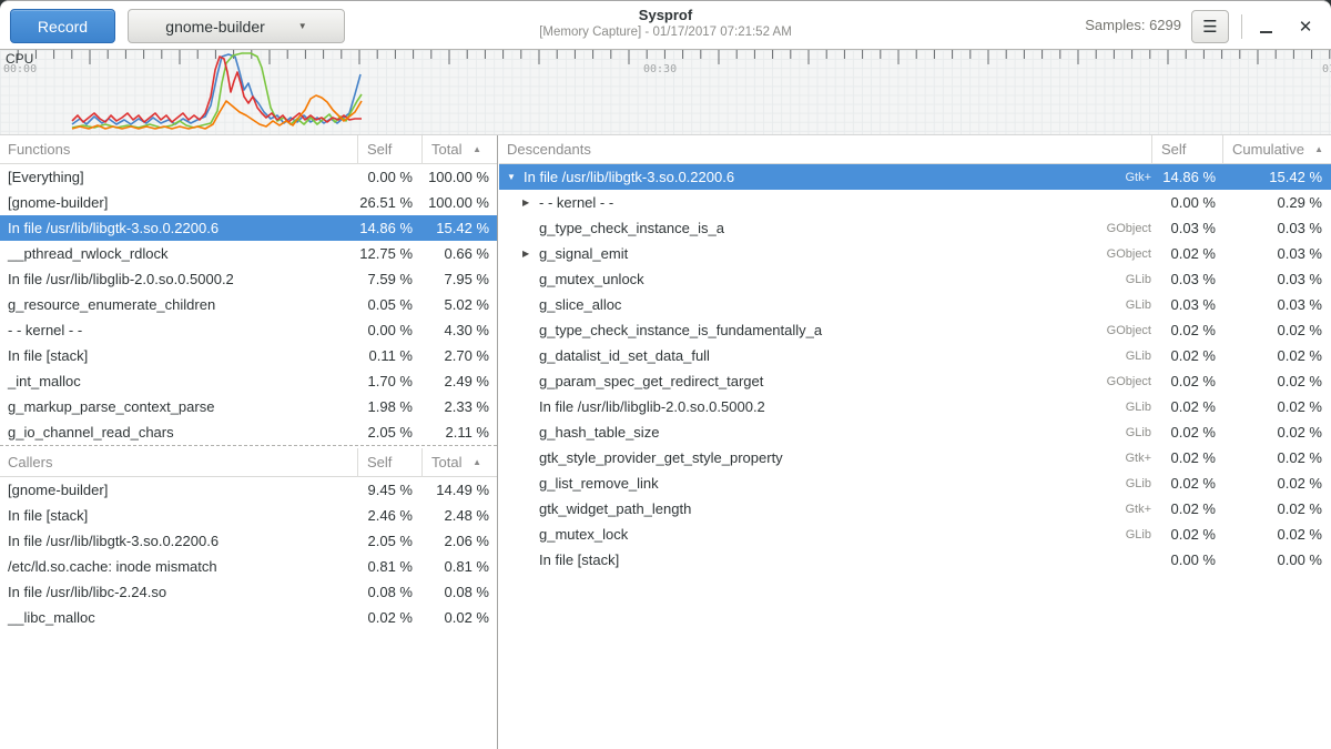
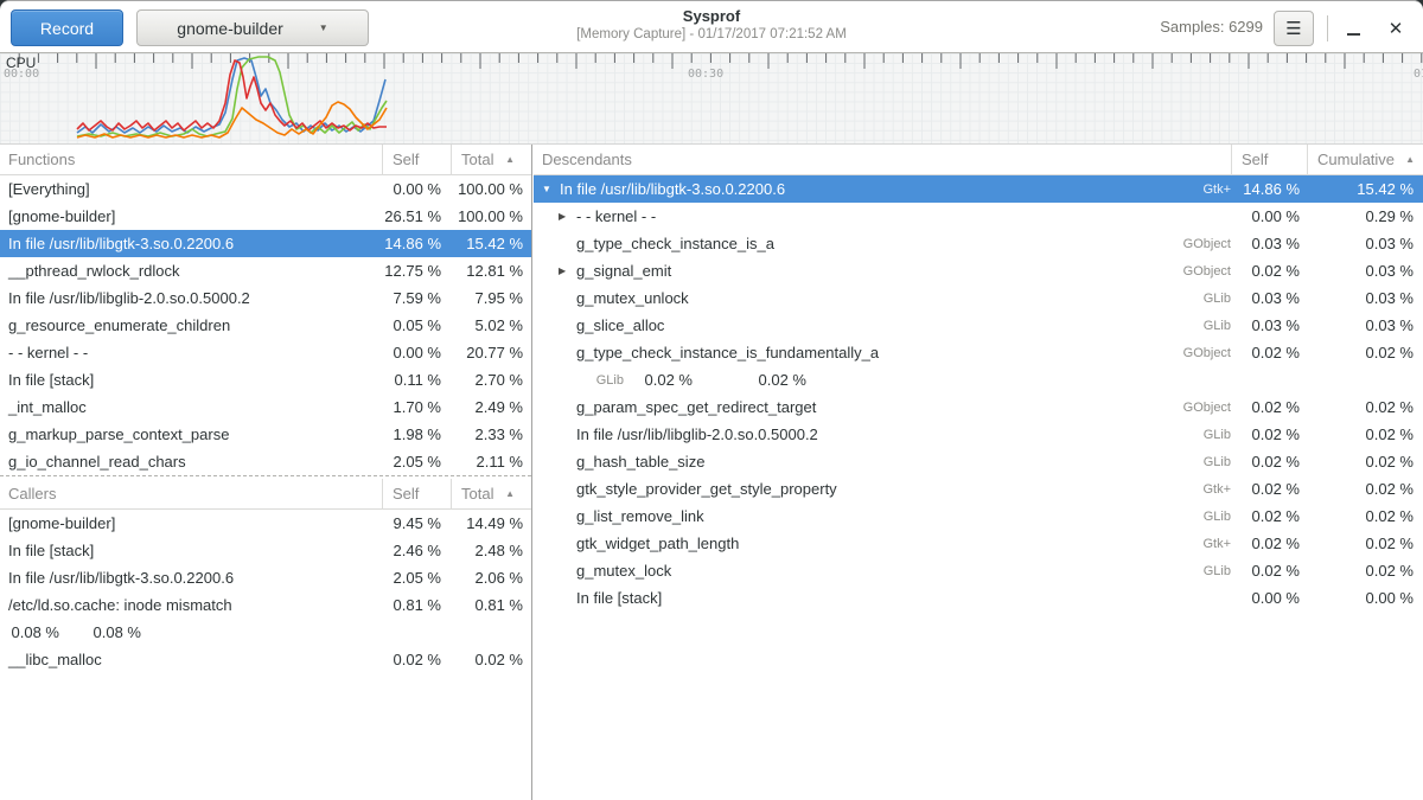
  Record
  gnome-builder
  ▼
  Sysprof
  [Memory Capture] - 01/17/2017 07:21:52 AM
  Samples: 6299
  ☰
  ✕
  CPU
  00:00
  00:30
  Functions
  Self
  Total
  ▲
  [Everything]
  0.00 %
  100.00 %
  [gnome-builder]
  26.51 %
  100.00 %
  In file /usr/lib/libgtk-3.so.0.2200.6
  14.86 %
  15.42 %
  __pthread_rwlock_rdlock
  12.75 %
- 0.66 %
+ 12.81 %
  In file /usr/lib/libglib-2.0.so.0.5000.2
  7.59 %
  7.95 %
  g_resource_enumerate_children
  0.05 %
  5.02 %
  - - kernel - -
  0.00 %
- 4.30 %
+ 20.77 %
  In file [stack]
  0.11 %
  2.70 %
  _int_malloc
  1.70 %
  2.49 %
  g_markup_parse_context_parse
  1.98 %
  2.33 %
  g_io_channel_read_chars
  2.05 %
  2.11 %
  Callers
  Self
  Total
  ▲
  [gnome-builder]
  9.45 %
  14.49 %
  In file [stack]
  2.46 %
  2.48 %
  In file /usr/lib/libgtk-3.so.0.2200.6
  2.05 %
  2.06 %
  /etc/ld.so.cache: inode mismatch
  0.81 %
  0.81 %
- In file /usr/lib/libc-2.24.so
  0.08 %
  0.08 %
  __libc_malloc
  0.02 %
  0.02 %
  Descendants
  Self
  Cumulative
  ▲
  ▼
  In file /usr/lib/libgtk-3.so.0.2200.6
  Gtk+
  14.86 %
  15.42 %
  ▶
  - - kernel - -
  0.00 %
  0.29 %
  g_type_check_instance_is_a
  GObject
  0.03 %
  0.03 %
  ▶
  g_signal_emit
  GObject
  0.02 %
  0.03 %
  g_mutex_unlock
  GLib
  0.03 %
  0.03 %
  g_slice_alloc
  GLib
  0.03 %
  0.03 %
  g_type_check_instance_is_fundamentally_a
  GObject
  0.02 %
  0.02 %
- g_datalist_id_set_data_full
  GLib
  0.02 %
  0.02 %
  g_param_spec_get_redirect_target
  GObject
  0.02 %
  0.02 %
  In file /usr/lib/libglib-2.0.so.0.5000.2
  GLib
  0.02 %
  0.02 %
  g_hash_table_size
  GLib
  0.02 %
  0.02 %
  gtk_style_provider_get_style_property
  Gtk+
  0.02 %
  0.02 %
  g_list_remove_link
  GLib
  0.02 %
  0.02 %
  gtk_widget_path_length
  Gtk+
  0.02 %
  0.02 %
  g_mutex_lock
  GLib
  0.02 %
  0.02 %
  In file [stack]
  0.00 %
  0.00 %
